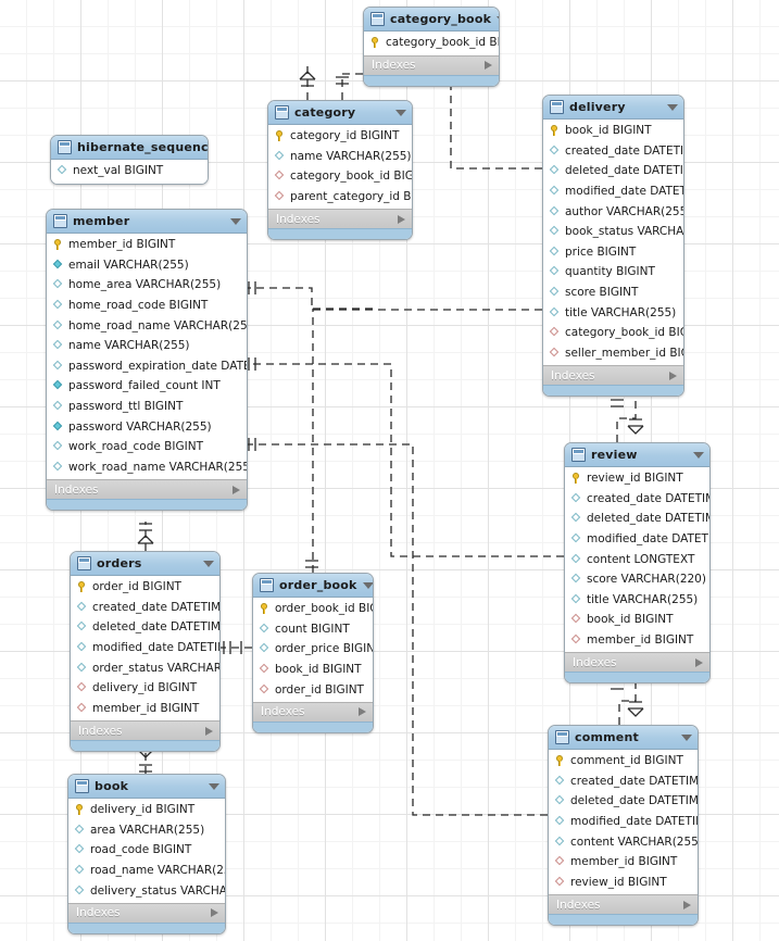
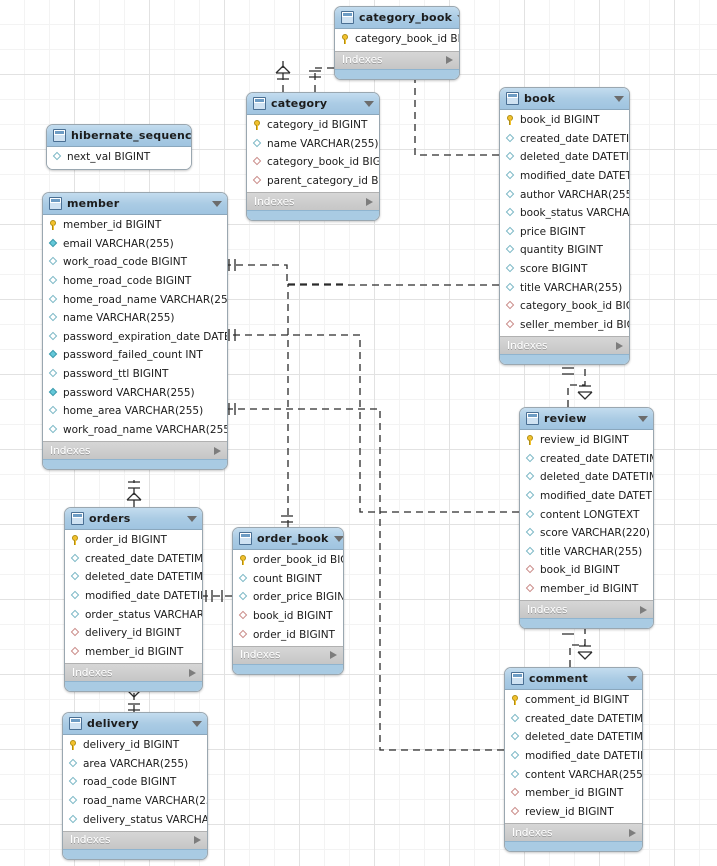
  category_book
  category_book_id B
  Indexes
  category
  category_id BIGINT
  name VARCHAR(255)
  category_book_id BIG
  parent_category_id B
  Indexes
- delivery
+ book
  book_id BIGINT
  created_date DATETI
  deleted_date DATETI
  modified_date DATET
  author VARCHAR(255
  book_status VARCHA
  price BIGINT
  quantity BIGINT
  score BIGINT
  title VARCHAR(255)
  category_book_id BI
  seller_member_id BI
  Indexes
  hibernate_sequenc
  next_val BIGINT
  member
  member_id BIGINT
  email VARCHAR(255)
- home_area VARCHAR(255)
+ work_road_code BIGINT
  home_road_code BIGINT
  home_road_name VARCHAR(25
  name VARCHAR(255)
  password_expiration_date DAT
  password_failed_count INT
  password_ttl BIGINT
  password VARCHAR(255)
- work_road_code BIGINT
+ home_area VARCHAR(255)
  work_road_name VARCHAR(255
  Indexes
  review
  review_id BIGINT
  created_date DATETI
  deleted_date DATETI
  modified_date DATET
  content LONGTEXT
  score VARCHAR(220)
  title VARCHAR(255)
  book_id BIGINT
  member_id BIGINT
  Indexes
  orders
  order_id BIGINT
  created_date DATETIM
  deleted_date DATETIM
  modified_date DATETI
  order_status VARCHAR
  delivery_id BIGINT
  member_id BIGINT
  Indexes
  order_book
  order_book_id BI
  count BIGINT
  order_price BIGIN
  book_id BIGINT
  order_id BIGINT
  Indexes
  comment
  comment_id BIGINT
  created_date DATETIM
  deleted_date DATETIM
  modified_date DATETI
  content VARCHAR(255
  member_id BIGINT
  review_id BIGINT
  Indexes
- book
+ delivery
  delivery_id BIGINT
  area VARCHAR(255)
  road_code BIGINT
  road_name VARCHAR(2
  delivery_status VARCHA
  Indexes
